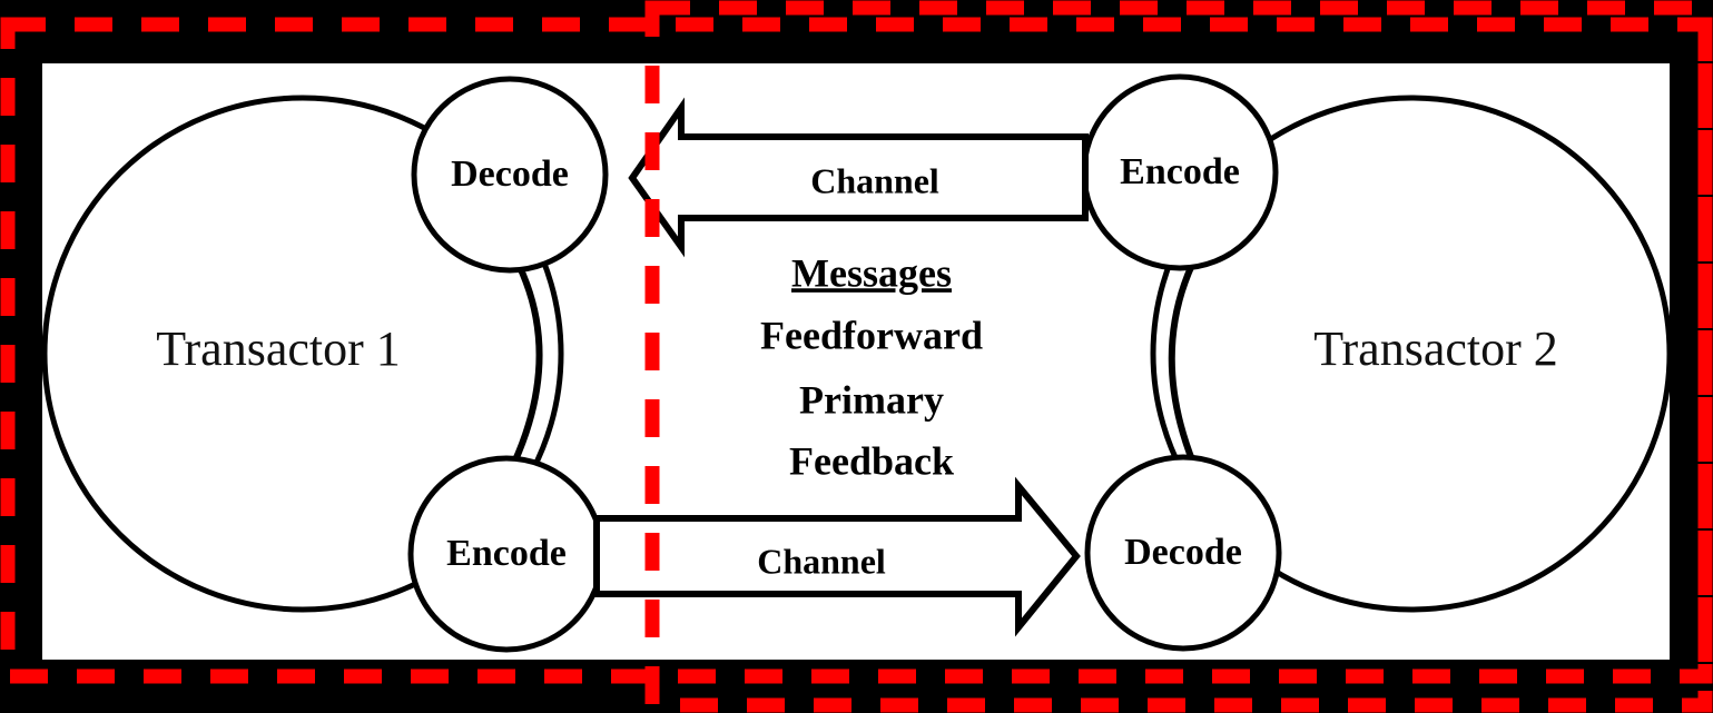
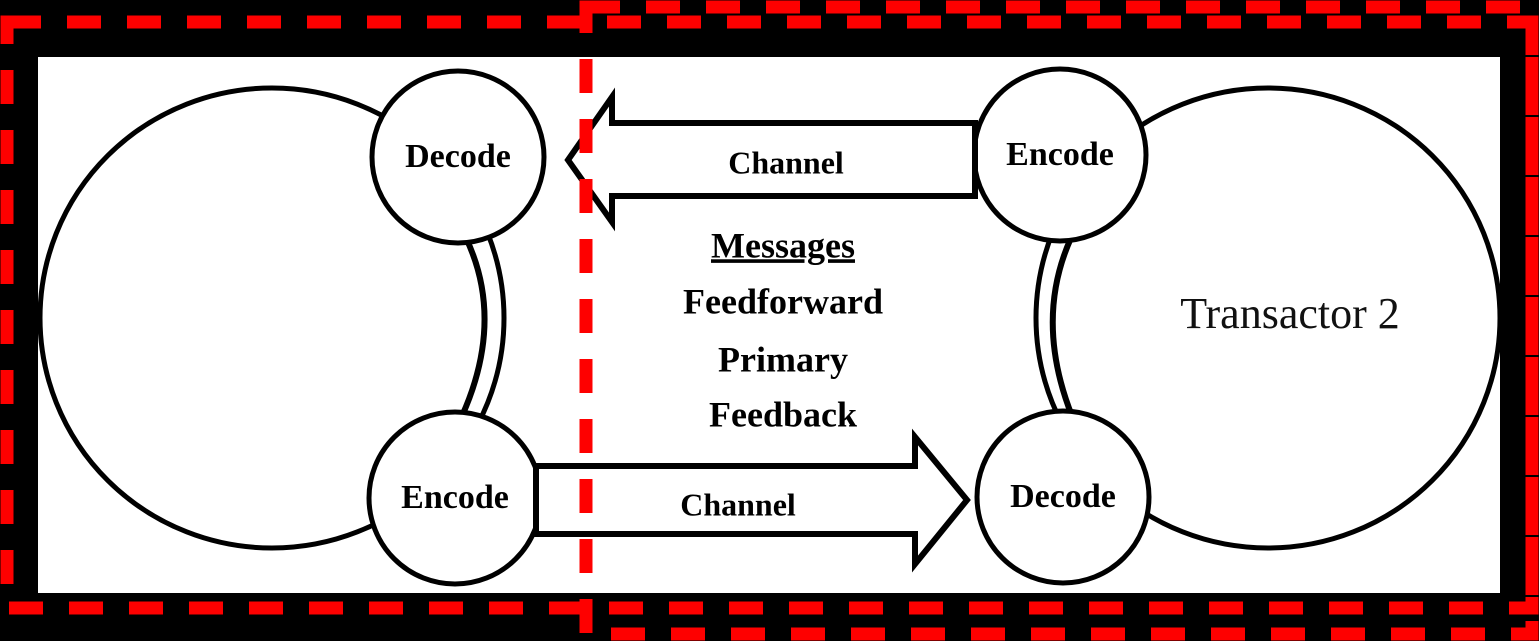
  Decode
  Encode
  Encode
  Decode
  Channel
  Channel
  Messages
  Feedforward
  Primary
  Feedback
- Transactor 1
  Transactor 2
